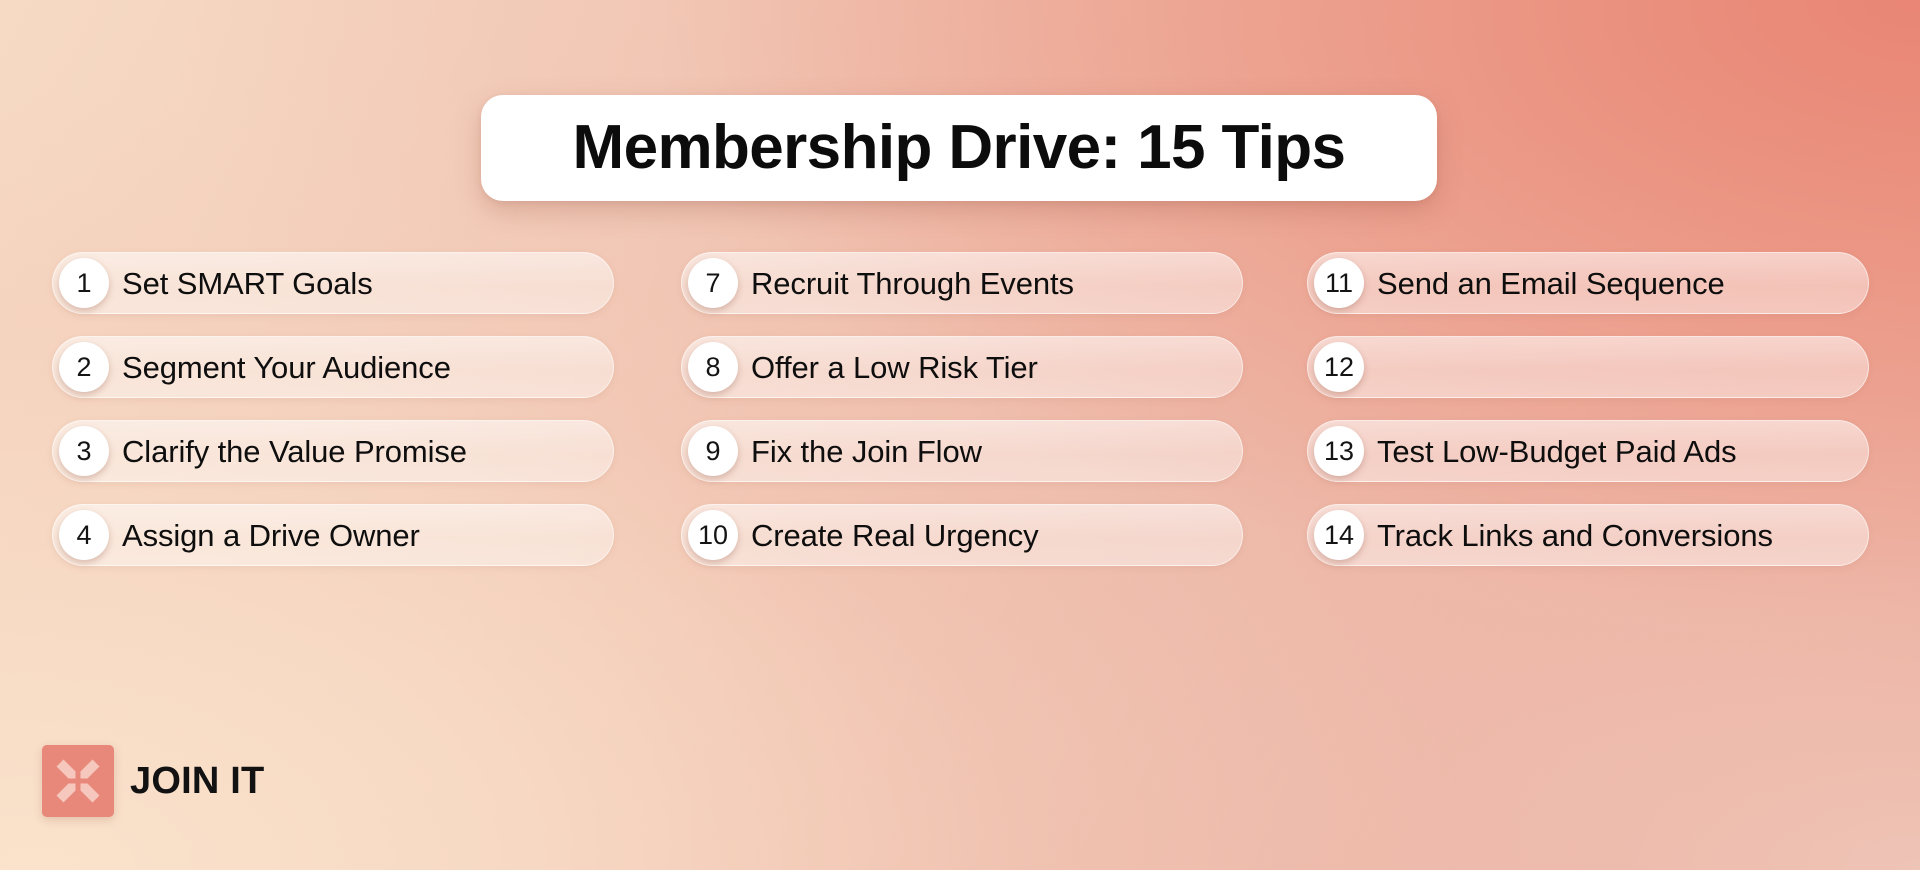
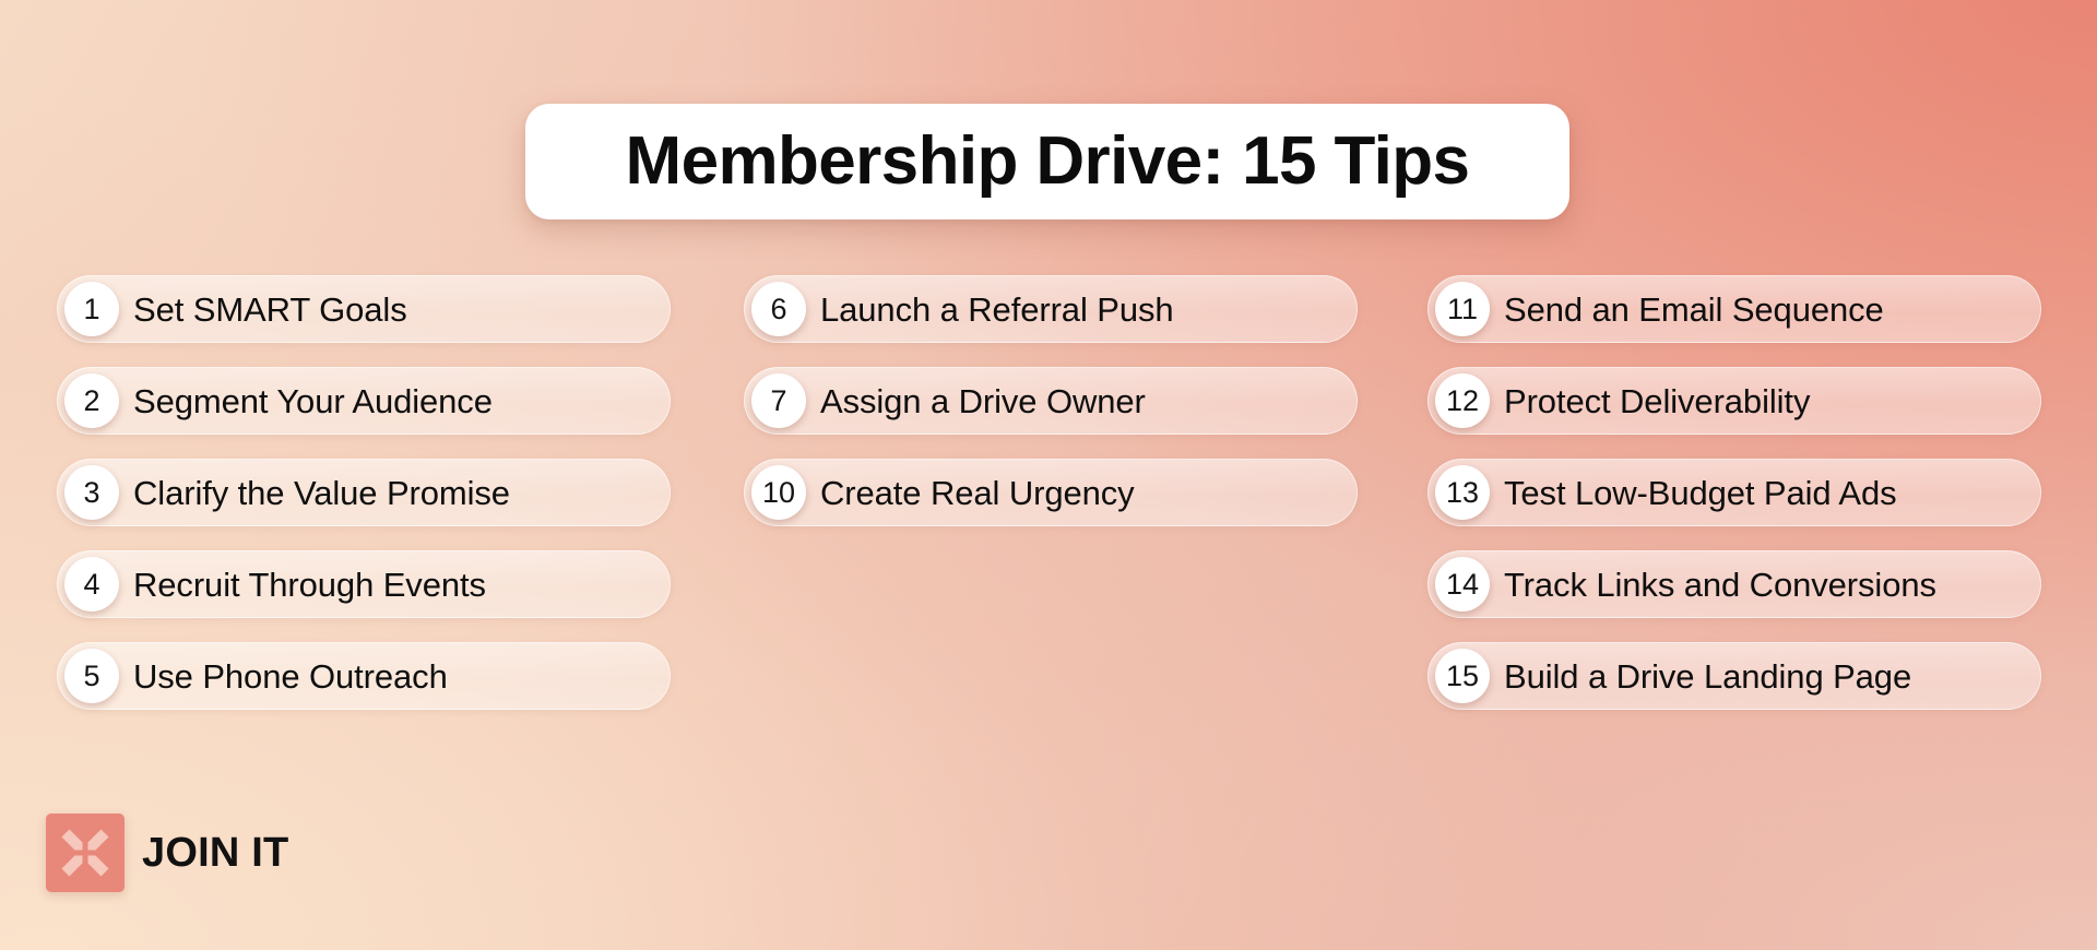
  Membership Drive: 15 Tips
  1
  Set SMART Goals
  2
  Segment Your Audience
  3
  Clarify the Value Promise
  4
- Assign a Drive Owner
+ Recruit Through Events
+ 5
+ Use Phone Outreach
+ 6
+ Launch a Referral Push
  7
- Recruit Through Events
+ Assign a Drive Owner
- 8
- Offer a Low Risk Tier
- 9
- Fix the Join Flow
  10
  Create Real Urgency
  11
  Send an Email Sequence
  12
+ Protect Deliverability
  13
  Test Low-Budget Paid Ads
  14
  Track Links and Conversions
+ 15
+ Build a Drive Landing Page
  JOIN IT
